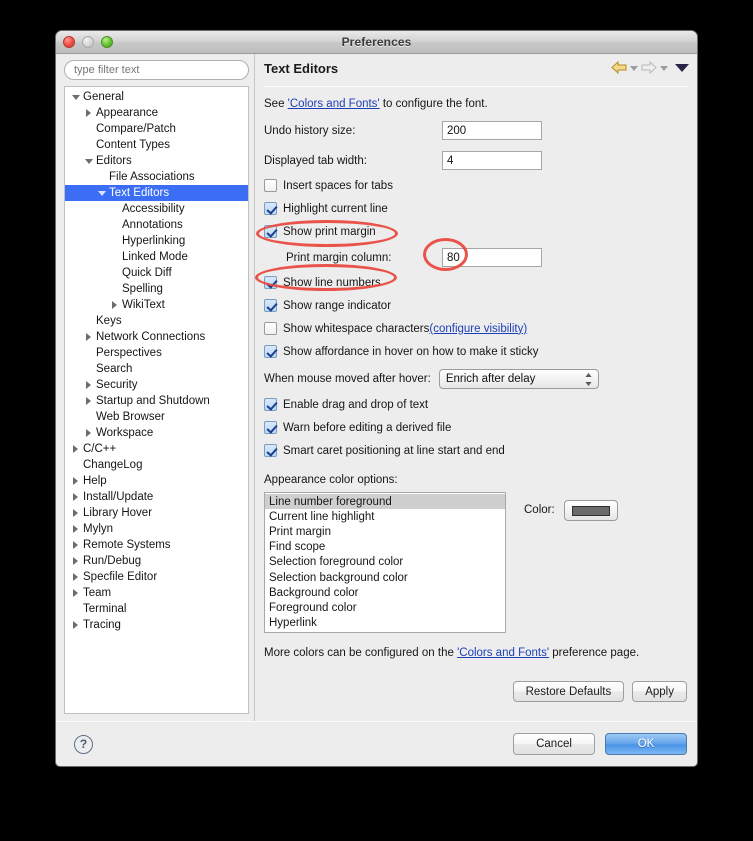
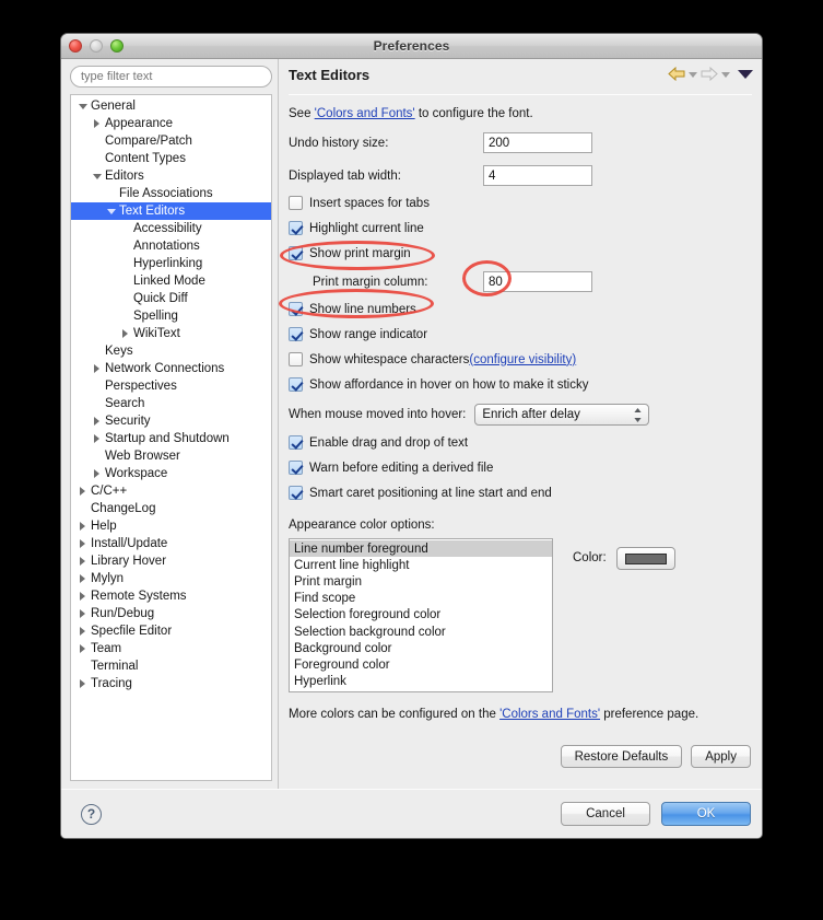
  Preferences
  type filter text
  General
  Appearance
  Compare/Patch
  Content Types
  Editors
  File Associations
  Text Editors
  Accessibility
  Annotations
  Hyperlinking
  Linked Mode
  Quick Diff
  Spelling
  WikiText
  Keys
  Network Connections
  Perspectives
  Search
  Security
  Startup and Shutdown
  Web Browser
  Workspace
  C/C++
  ChangeLog
  Help
  Install/Update
  Library Hover
  Mylyn
  Remote Systems
  Run/Debug
  Specfile Editor
  Team
  Terminal
  Tracing
  Text Editors
  See 'Colors and Fonts' to configure the font.
  Undo history size:
  200
  Displayed tab width:
  4
  Insert spaces for tabs
  Highlight current line
  Show print margin
  Print margin column:
  80
  Show line numbers
  Show range indicator
  Show whitespace characters
  (configure visibility)
  Show affordance in hover on how to make it sticky
- When mouse moved after hover:
+ When mouse moved into hover:
  Enrich after delay
  Enable drag and drop of text
  Warn before editing a derived file
  Smart caret positioning at line start and end
  Appearance color options:
  Line number foreground
  Current line highlight
  Print margin
  Find scope
  Selection foreground color
  Selection background color
  Background color
  Foreground color
  Hyperlink
  Color:
  More colors can be configured on the 'Colors and Fonts' preference page.
  Restore Defaults
  Apply
  ?
  Cancel
  OK
